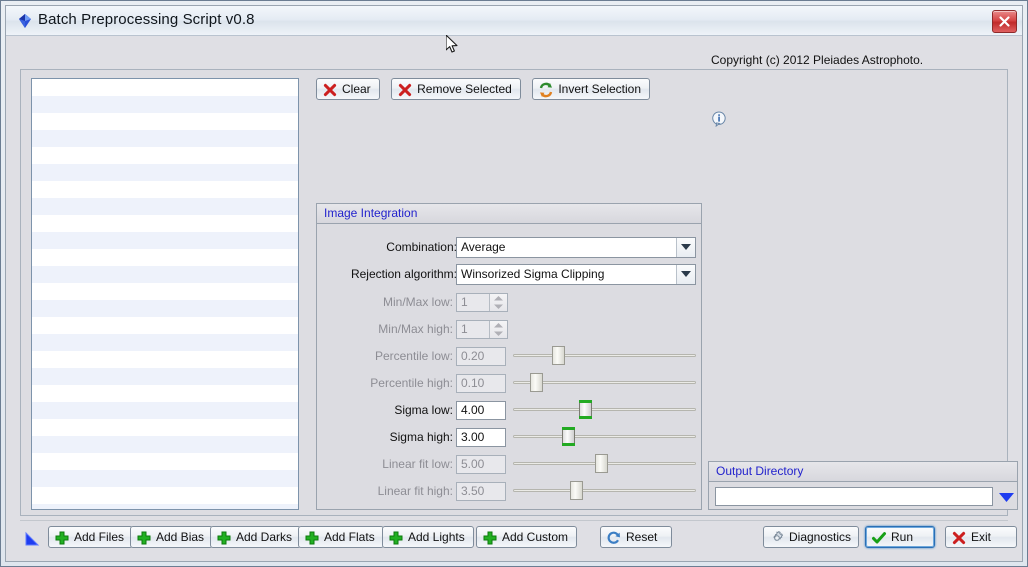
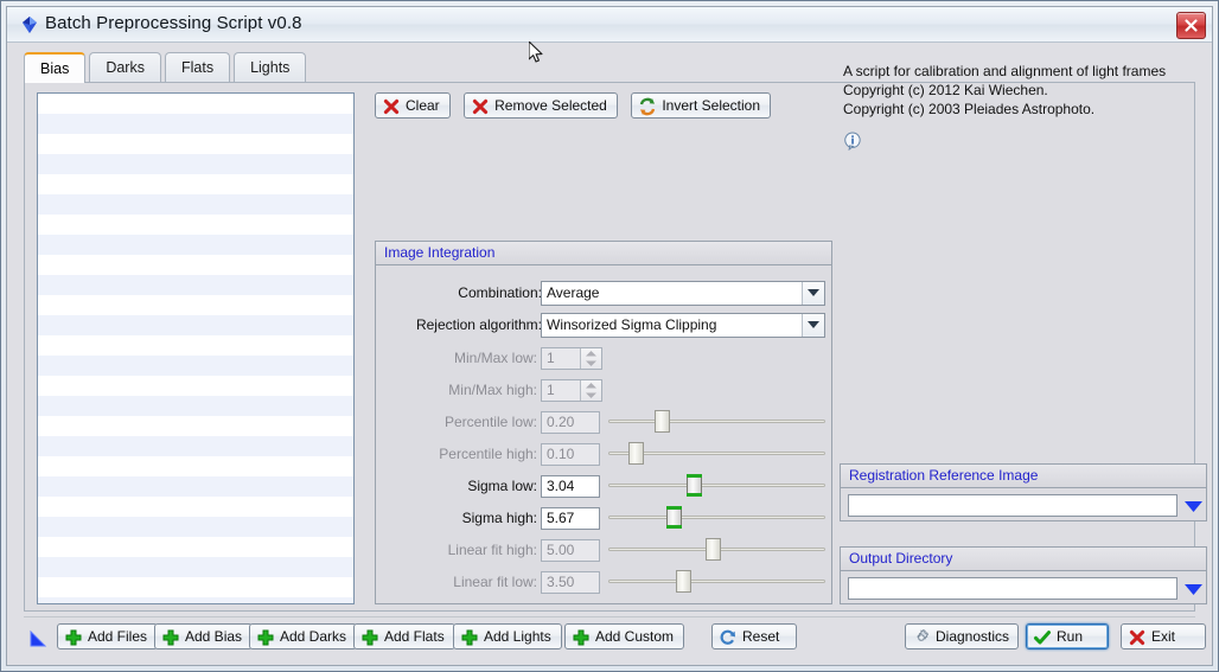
  Batch Preprocessing Script v0.8
+ Bias
+ Darks
+ Flats
+ Lights
  Clear Remove Selected Invert Selection
  Image Integration
  Combination
  Average
  Rejection algorithm
  Winsorized Sigma Clipping
  Min/Max low:
  1
  Min/Max high:
  1
  Percentile low:
  0.20
  Percentile high:
  0.10
  Sigma low:
- 4.00
+ 3.04
  Sigma high:
- 3.00
+ 5.67
- Linear fit low:
+ Linear fit high:
  5.00
- Linear fit high:
+ Linear fit low:
  3.50
+ A script for calibration and alignment of light frames
+ Copyright (c) 2012 Kai Wiechen.
- Copyright (c) 2012 Pleiades Astrophoto.
+ Copyright (c) 2003 Pleiades Astrophoto.
+ Registration Reference Image
  Output Directory
  Add Files
  Add Bias
  Add Darks
  Add Flats
  Add Lights
  Add Custom
  Reset
  Diagnostics
  Run
  Exit
